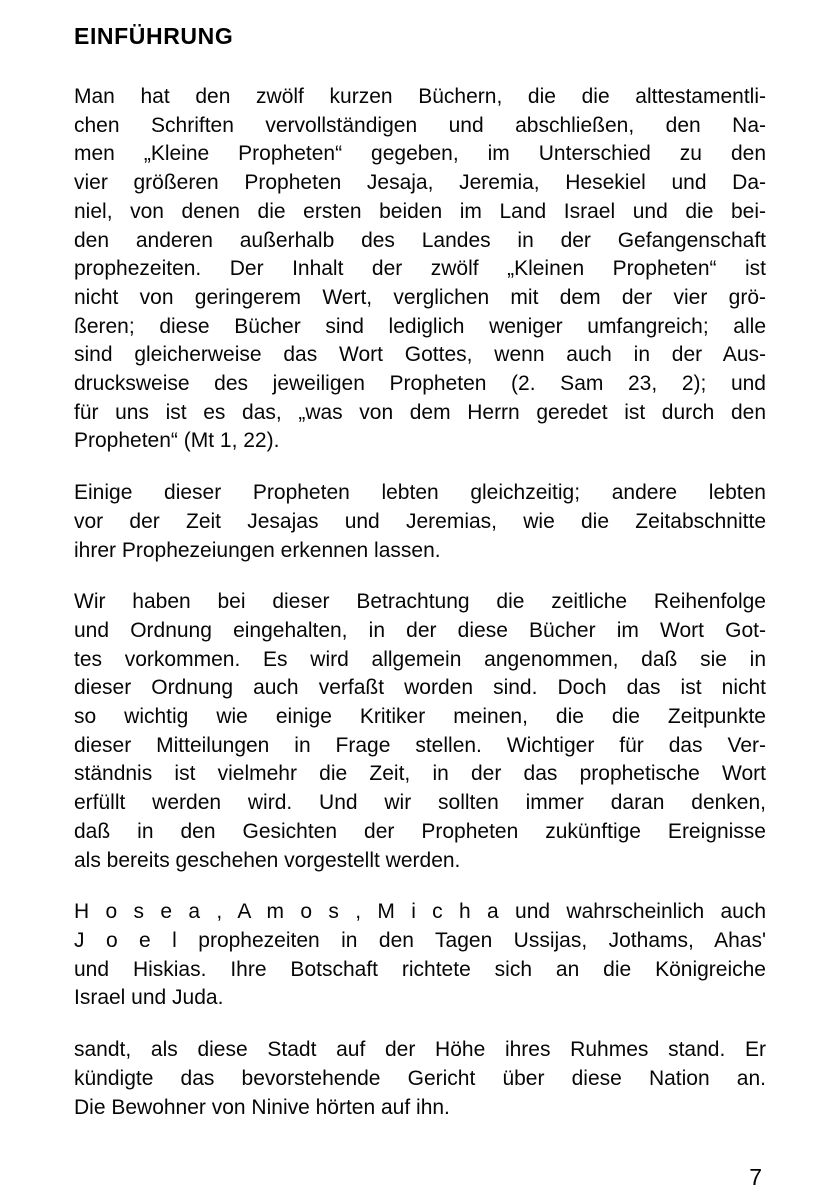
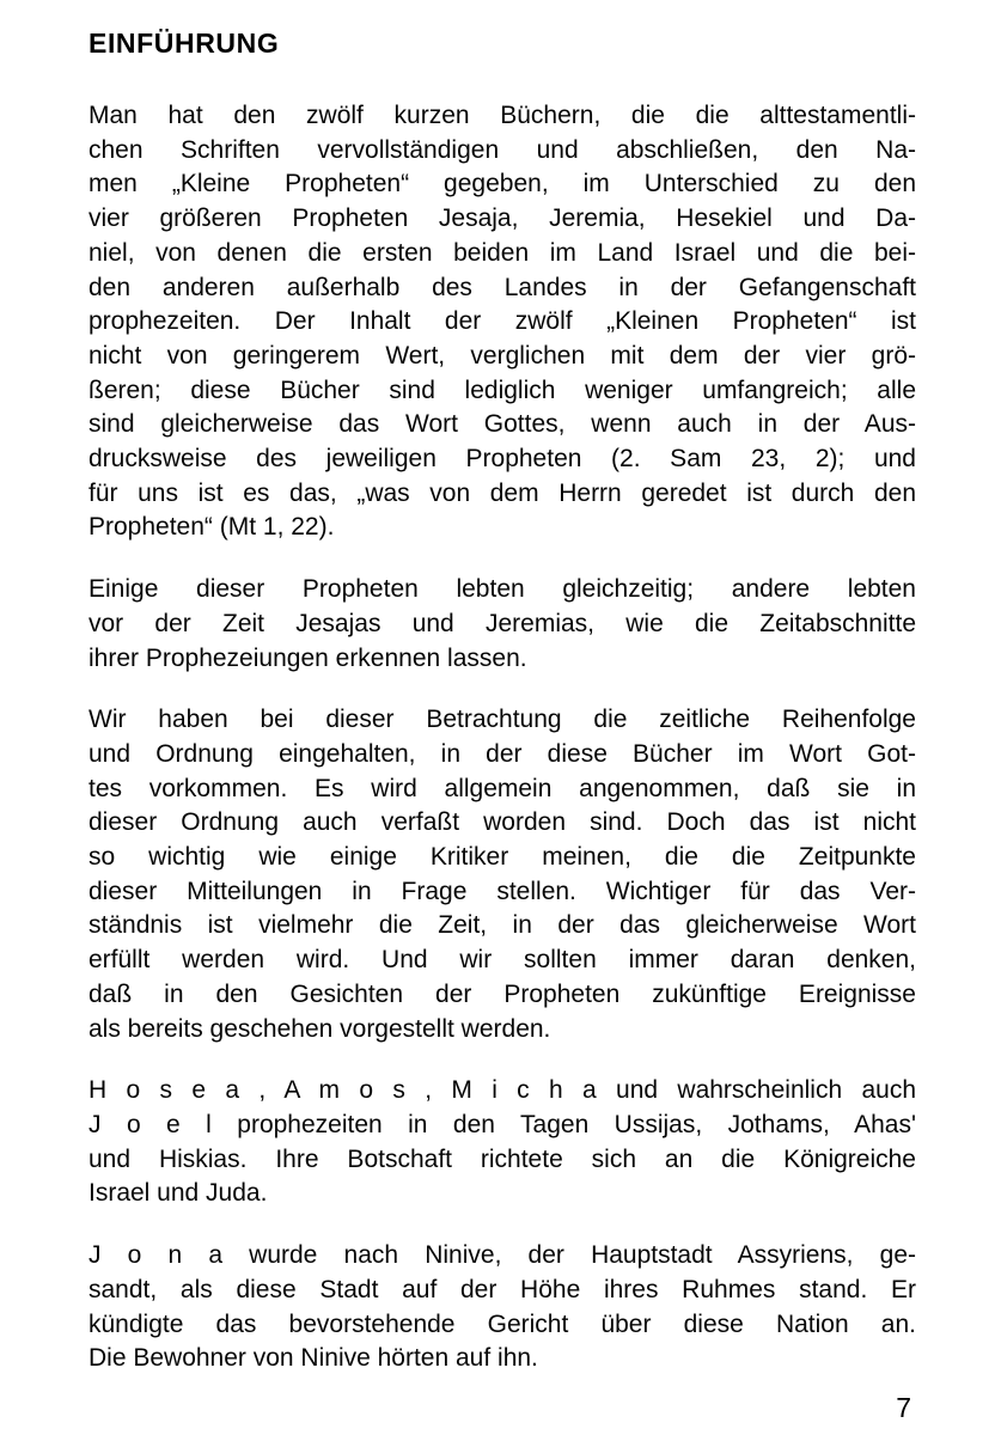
  EINFÜHRUNG
  Man hat den zwölf kurzen Büchern, die die alttestamentli-
  chen Schriften vervollständigen und abschließen, den Na-
  men „Kleine Propheten“ gegeben, im Unterschied zu den
  vier größeren Propheten Jesaja, Jeremia, Hesekiel und Da-
  niel, von denen die ersten beiden im Land Israel und die bei-
  den anderen außerhalb des Landes in der Gefangenschaft
  prophezeiten. Der Inhalt der zwölf „Kleinen Propheten“ ist
  nicht von geringerem Wert, verglichen mit dem der vier grö-
  ßeren; diese Bücher sind lediglich weniger umfangreich; alle
  sind gleicherweise das Wort Gottes, wenn auch in der Aus-
  drucksweise des jeweiligen Propheten (2. Sam 23, 2); und
  für uns ist es das, „was von dem Herrn geredet ist durch den
  Propheten“ (Mt 1, 22).
  Einige dieser Propheten lebten gleichzeitig; andere lebten
  vor der Zeit Jesajas und Jeremias, wie die Zeitabschnitte
  ihrer Prophezeiungen erkennen lassen.
  Wir haben bei dieser Betrachtung die zeitliche Reihenfolge
  und Ordnung eingehalten, in der diese Bücher im Wort Got-
  tes vorkommen. Es wird allgemein angenommen, daß sie in
  dieser Ordnung auch verfaßt worden sind. Doch das ist nicht
  so wichtig wie einige Kritiker meinen, die die Zeitpunkte
  dieser Mitteilungen in Frage stellen. Wichtiger für das Ver-
- ständnis ist vielmehr die Zeit, in der das prophetische Wort
+ ständnis ist vielmehr die Zeit, in der das gleicherweise Wort
  erfüllt werden wird. Und wir sollten immer daran denken,
  daß in den Gesichten der Propheten zukünftige Ereignisse
  als bereits geschehen vorgestellt werden.
  H o s e a , A m o s , M i c h a und wahrscheinlich auch
  J o e l prophezeiten in den Tagen Ussijas, Jothams, Ahas'
  und Hiskias. Ihre Botschaft richtete sich an die Königreiche
  Israel und Juda.
+ J o n a wurde nach Ninive, der Hauptstadt Assyriens, ge-
  sandt, als diese Stadt auf der Höhe ihres Ruhmes stand. Er
  kündigte das bevorstehende Gericht über diese Nation an.
  Die Bewohner von Ninive hörten auf ihn.
  7
